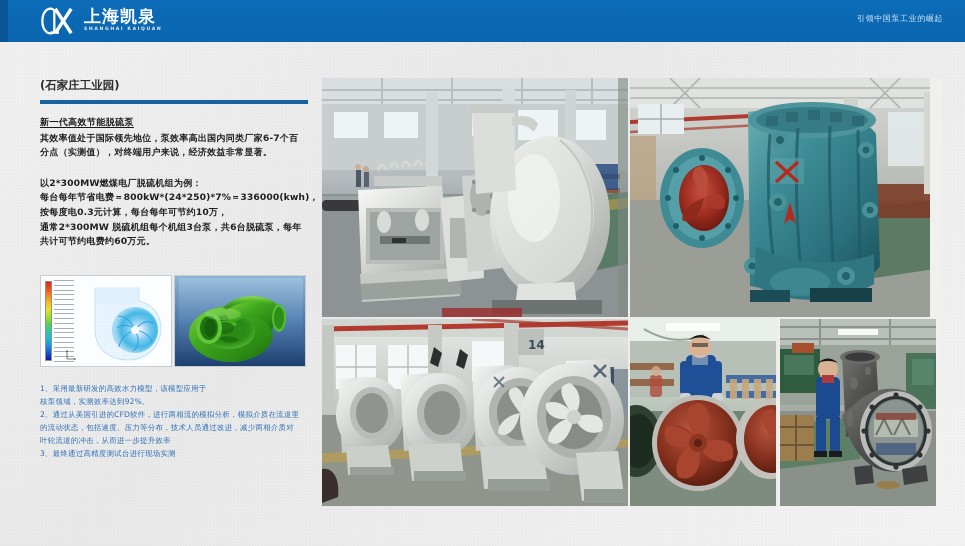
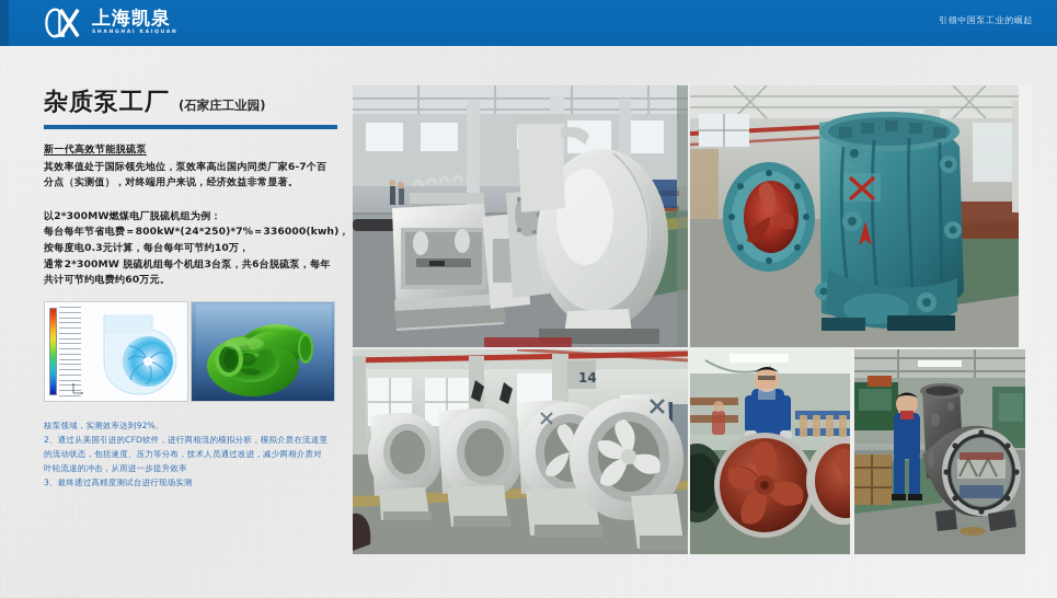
  上海凯泉
  引领中国泵工业的崛起
+ 杂质泵工厂
  (石家庄工业园)
  新一代高效节能脱硫泵
  其效率值处于国际领先地位，泵效率高出国内同类厂家6-7个百
  分点（实测值），对终端用户来说，经济效益非常显著。
  以2*300MW燃煤电厂脱硫机组为例：
  每台每年节省电费＝800kW*(24*250)*7%＝336000(kwh)，
  按每度电0.3元计算，每台每年可节约10万，
  通常2*300MW 脱硫机组每个机组3台泵，共6台脱硫泵，每年
  共计可节约电费约60万元。
- 1、采用最新研发的高效水力模型，该模型应用于
  核泵领域，实测效率达到92%。
  2、通过从美国引进的CFD软件，进行两相流的模拟分析，模拟介质在流道里
  的流动状态，包括速度、压力等分布，技术人员通过改进，减少两相介质对
  叶轮流道的冲击，从而进一步提升效率
  3、最终通过高精度测试台进行现场实测
  14
